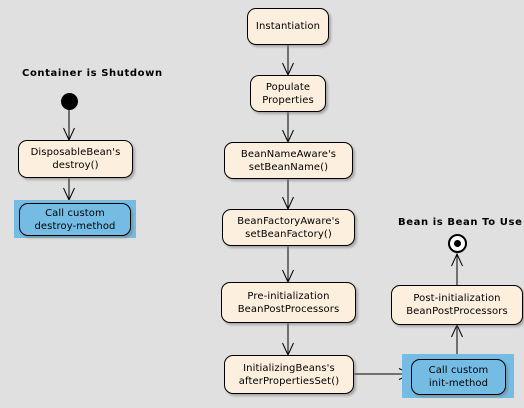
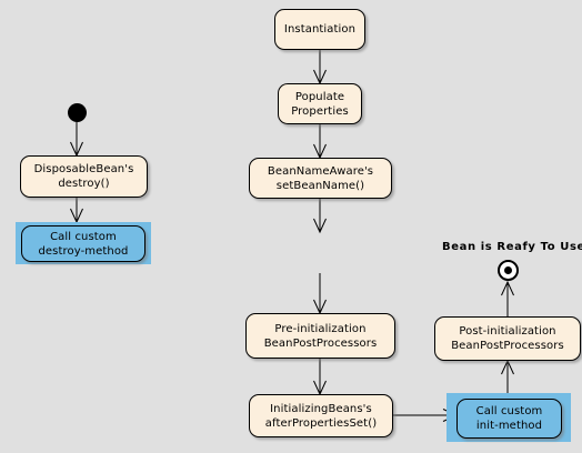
- Container is Shutdown
  DisposableBean's
  destroy()
  Call custom
  destroy-method
  Instantiation
  Populate
  Properties
  BeanNameAware's
  setBeanName()
- BeanFactoryAware's
- setBeanFactory()
  Pre-initialization
  BeanPostProcessors
  InitializingBeans's
  afterPropertiesSet()
- Bean is Bean To Use
+ Bean is Reafy To Use
  Post-initialization
  BeanPostProcessors
  Call custom
  init-method
